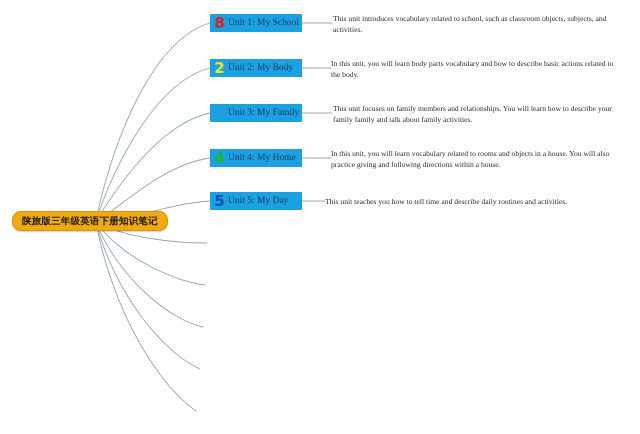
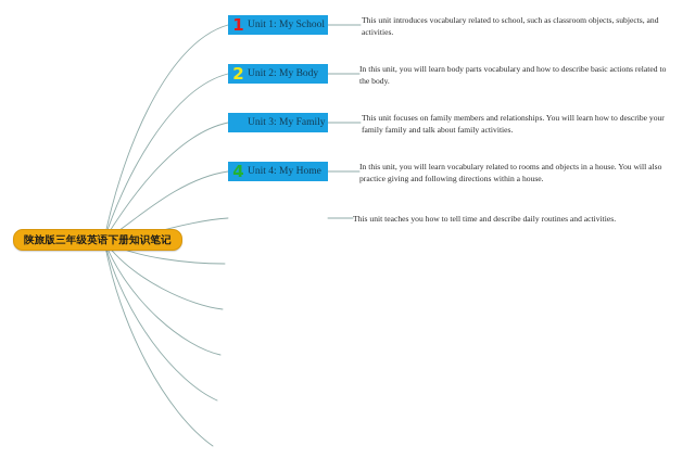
  陕旅版三年级英语下册知识笔记
- 8
+ 1
  Unit 1: My School
  This unit introduces vocabulary related to school, such as classroom objects, subjects, and activities.
  2
  Unit 2: My Body
  In this unit, you will learn body parts vocabulary and how to describe basic actions related to the body.
  3
  Unit 3: My Family
  This unit focuses on family members and relationships. You will learn how to describe your family family and talk about family activities.
  4
  Unit 4: My Home
  In this unit, you will learn vocabulary related to rooms and objects in a house. You will also practice giving and following directions within a house.
- 5
- Unit 5: My Day
  This unit teaches you how to tell time and describe daily routines and activities.
